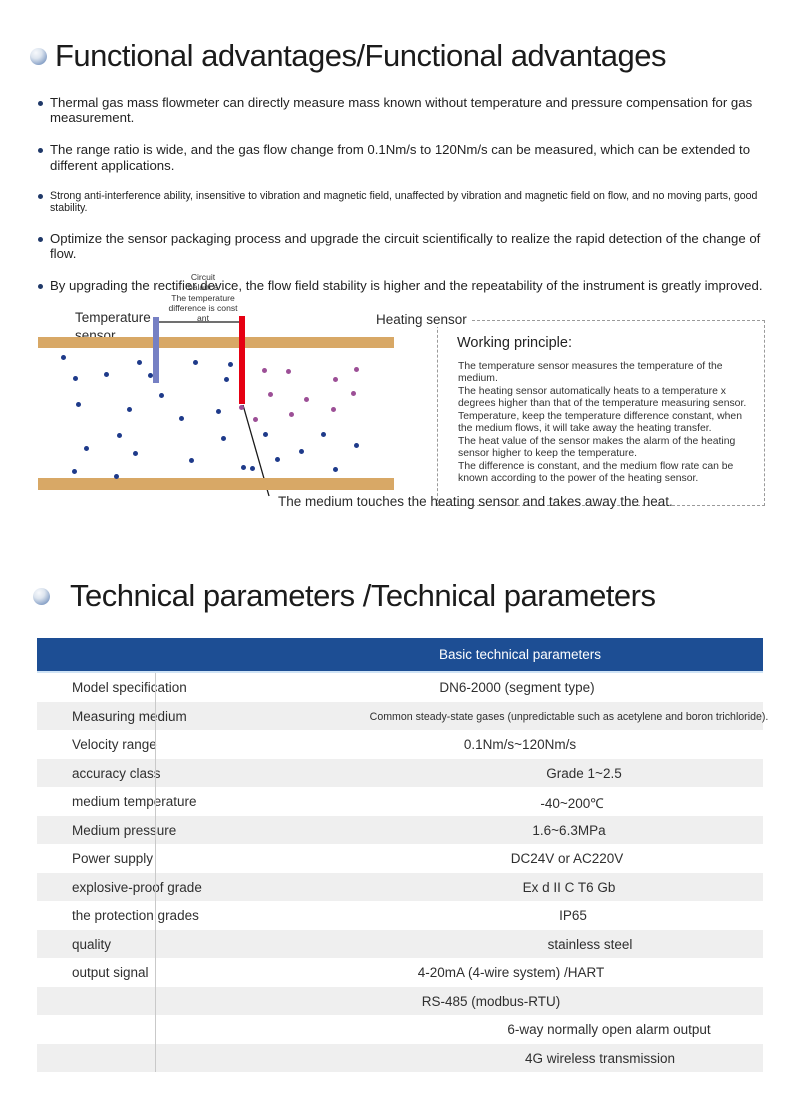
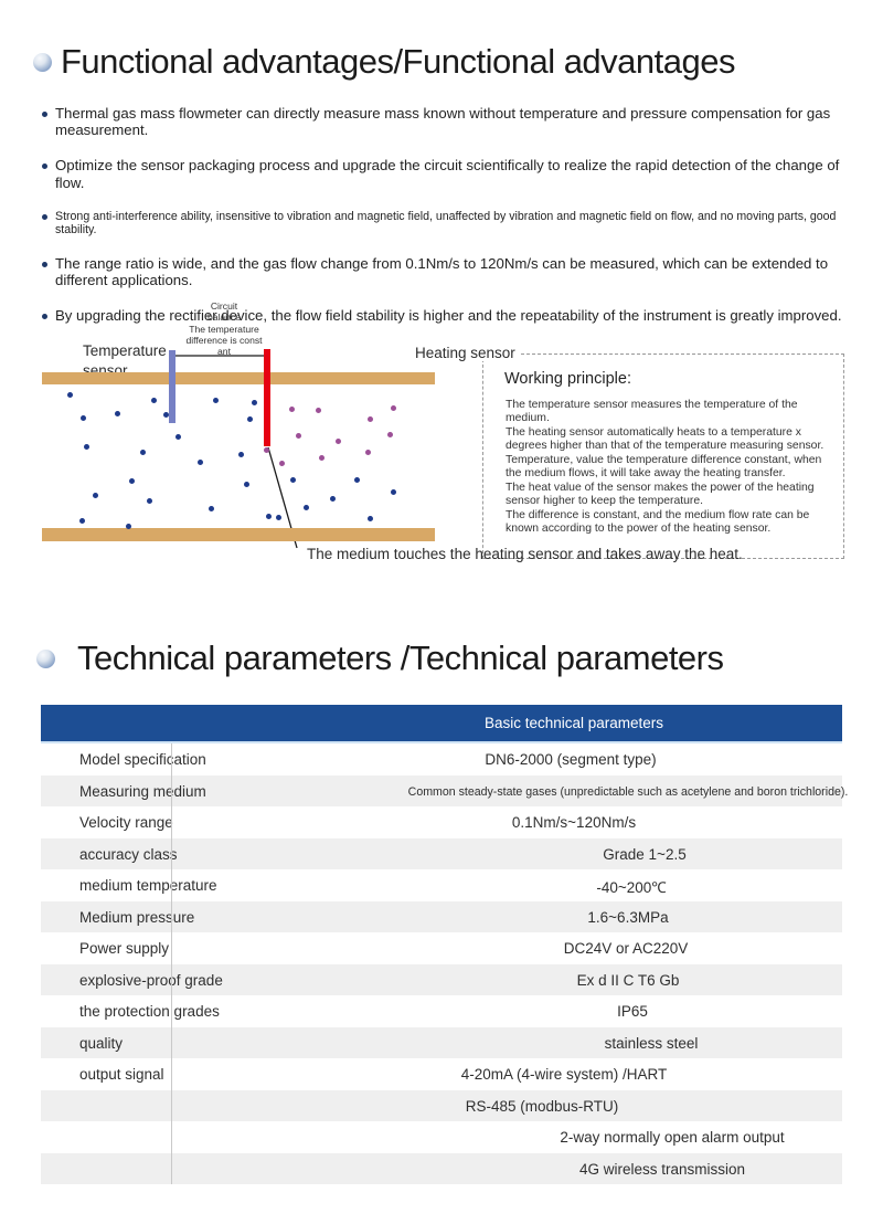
  Functional advantages/Functional advantages
  Thermal gas mass flowmeter can directly measure mass known without temperature and pressure compensation for gas measurement.
- The range ratio is wide, and the gas flow change from 0.1Nm/s to 120Nm/s can be measured, which can be extended to different applications.
+ Optimize the sensor packaging process and upgrade the circuit scientifically to realize the rapid detection of the change of flow.
  Strong anti-interference ability, insensitive to vibration and magnetic field, unaffected by vibration and magnetic field on flow, and no moving parts, good stability.
- Optimize the sensor packaging process and upgrade the circuit scientifically to realize the rapid detection of the change of flow.
+ The range ratio is wide, and the gas flow change from 0.1Nm/s to 120Nm/s can be measured, which can be extended to different applications.
  By upgrading the rectifier device, the flow field stability is higher and the repeatability of the instrument is greatly improved.
  Temperature sensor
  Circuit
  balance
  The temperature
  difference is const
  ant
  Heating sensor
  Working principle:
  The temperature sensor measures the temperature of the medium.
  The heating sensor automatically heats to a temperature x degrees higher than that of the temperature measuring sensor.
- Temperature, keep the temperature difference constant, when the medium flows, it will take away the heating transfer.
+ Temperature, value the temperature difference constant, when the medium flows, it will take away the heating transfer.
- The heat value of the sensor makes the alarm of the heating sensor higher to keep the temperature.
+ The heat value of the sensor makes the power of the heating sensor higher to keep the temperature.
  The difference is constant, and the medium flow rate can be known according to the power of the heating sensor.
  The medium touches the heating sensor and takes away the heat.
  Technical parameters /Technical parameters
  Basic technical parameters
  Model specifiation
  DN6-2000 (segment type)
  Measuring medium
  Common steady-state gases (unpredictable such as acetylene and boron trichloride).
  Velocity range
  0.1Nm/s~120Nm/s
  accuracy class
  Grade 1~2.5
  medium temperature
  -40~200℃
  Medium pressure
  1.6~6.3MPa
  Power supply
  DC24V or AC220V
  explosive-proof grade
  Ex d II C T6 Gb
  the protection grades
  IP65
  quality
  stainless steel
  output signal
  4-20mA (4-wire system) /HART
  RS-485 (modbus-RTU)
- 6-way normally open alarm output
+ 2-way normally open alarm output
  4G wireless transmission
